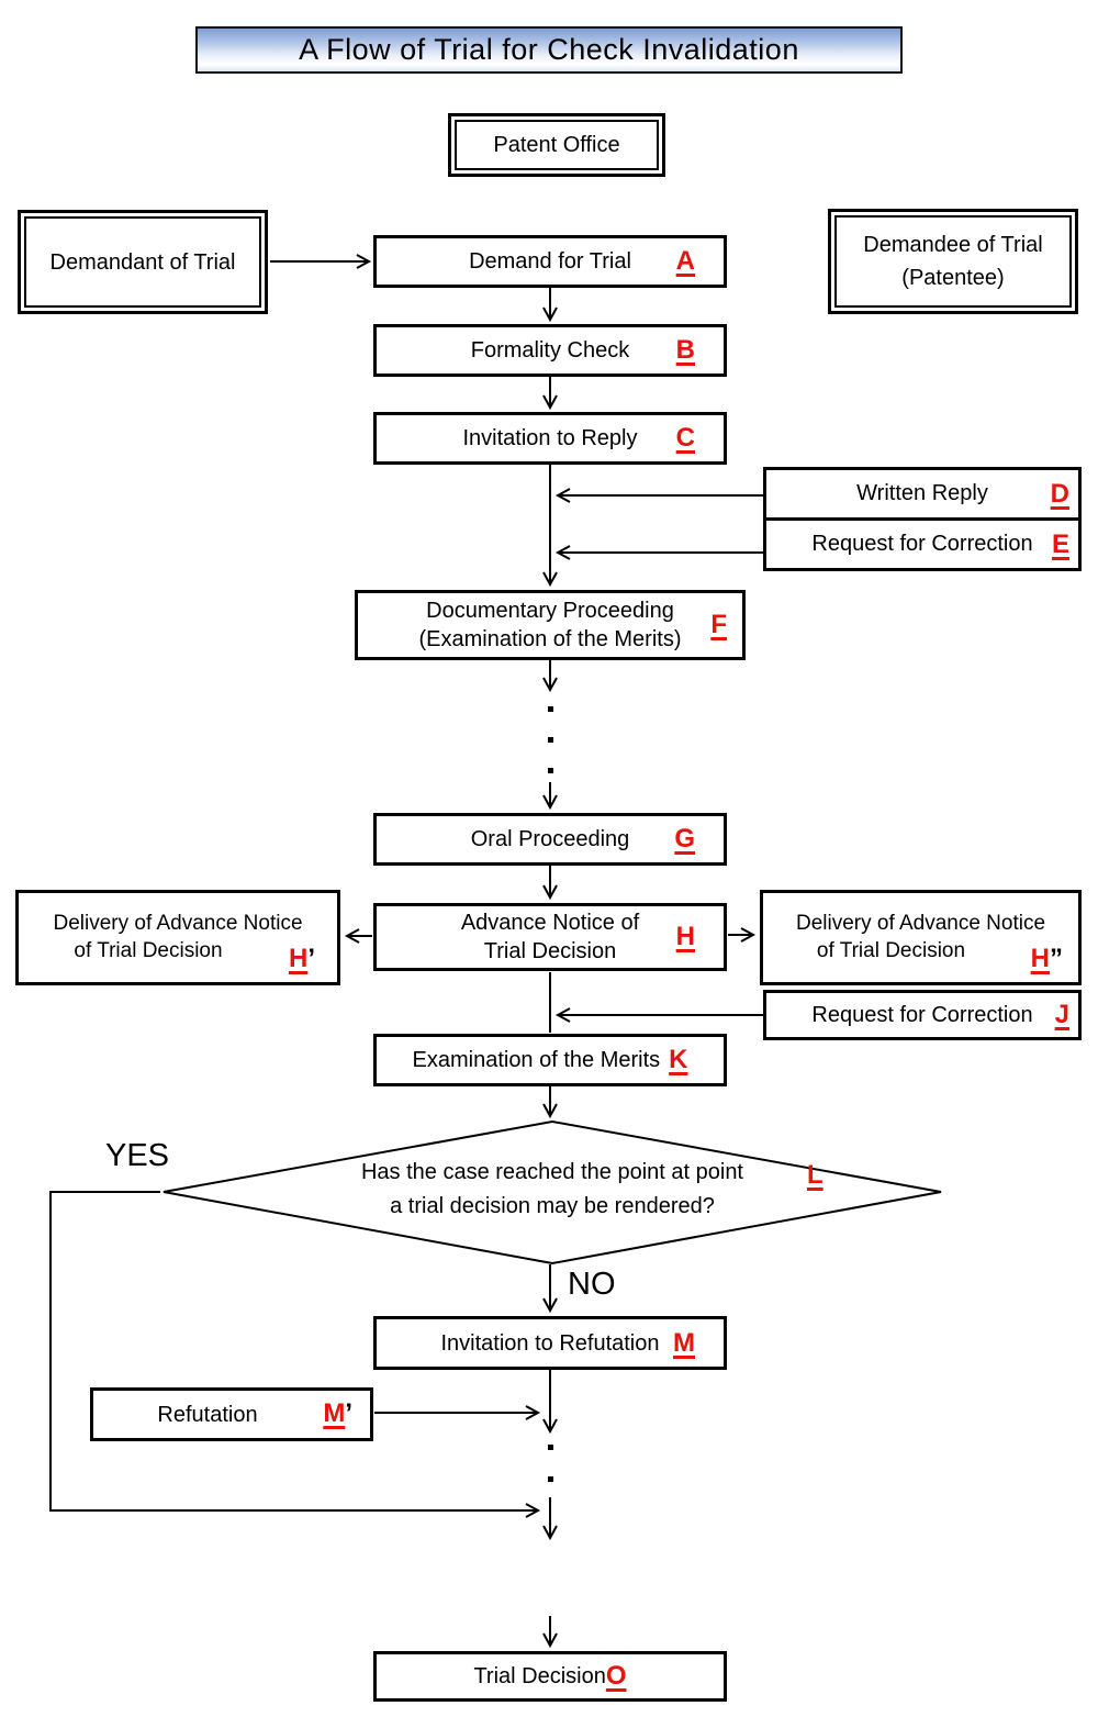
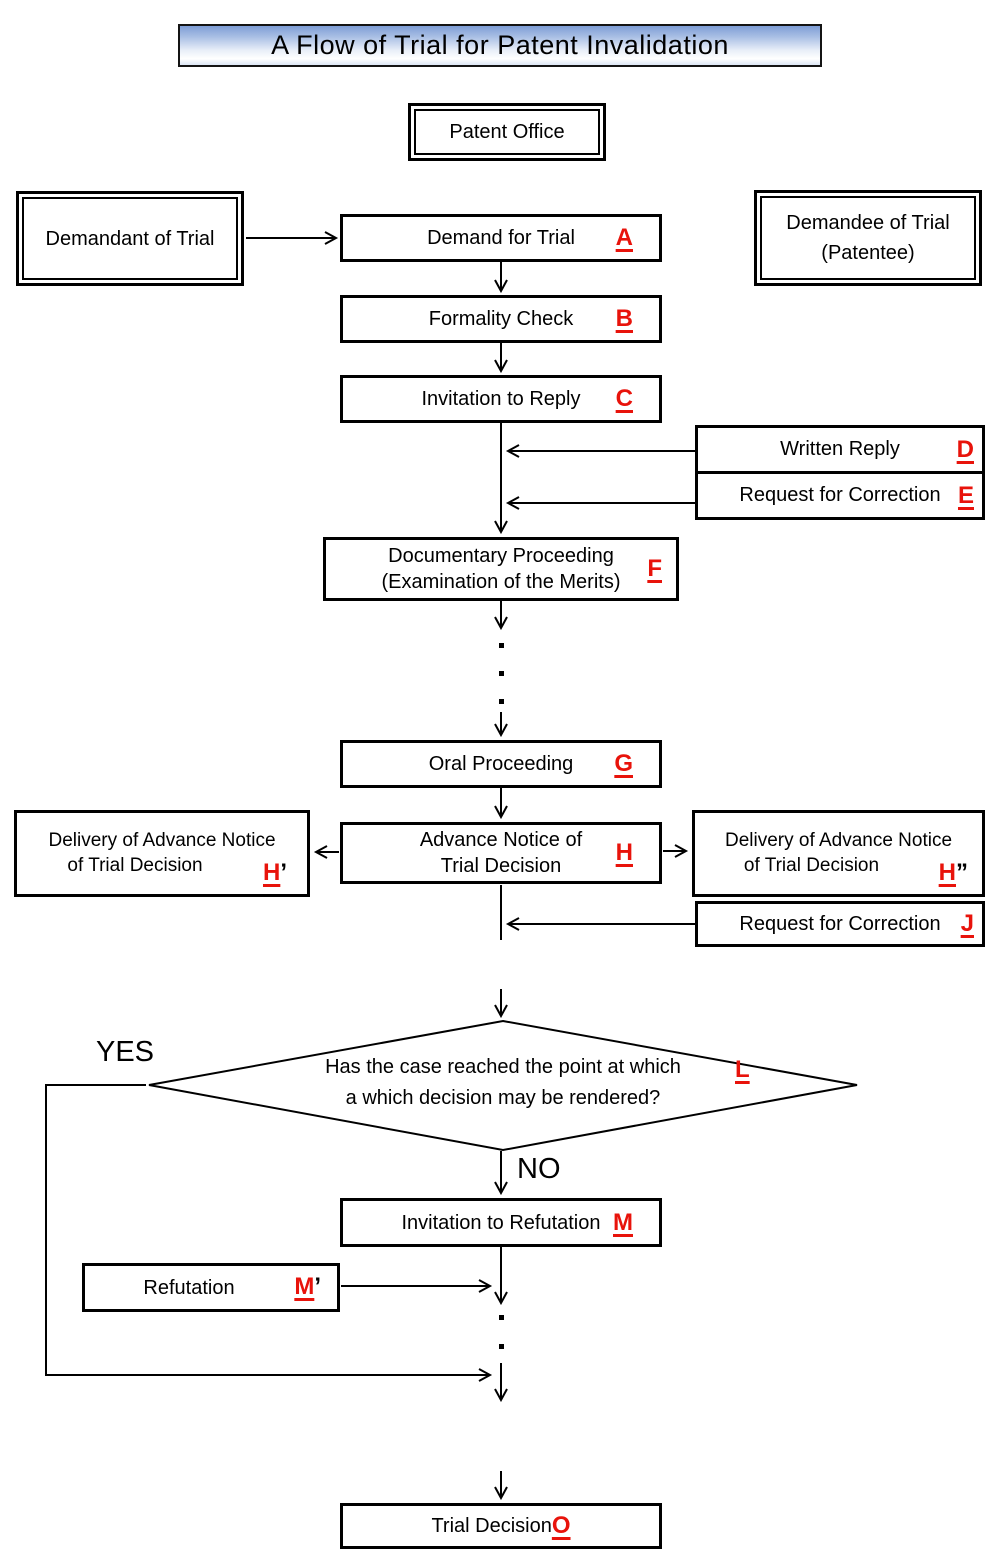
- A Flow of Trial for Check Invalidation
+ A Flow of Trial for Patent Invalidation
  Patent Office
  Demandant of Trial
  Demandee of Trial
  (Patentee)
  Demand for Trial
  A
  Formality Check
  B
  Invitation to Reply
  C
  Written Reply
  D
  Request for Correction
  E
  Documentary Proceeding
  (Examination of the Merits)
  F
  Oral Proceeding
  G
  Advance Notice of
  Trial Decision
  H
  Delivery of Advance Notice
  of Trial Decision
  H’
  Delivery of Advance Notice
  of Trial Decision
  H”
  Request for Correction
  J
- Examination of the Merits
- K
- Has the case reached the point at point
+ Has the case reached the point at which
- a trial decision may be rendered?
+ a which decision may be rendered?
  L
  YES
  NO
  Invitation to Refutation
  M
  Refutation
  M’
  Trial Decision
  O
